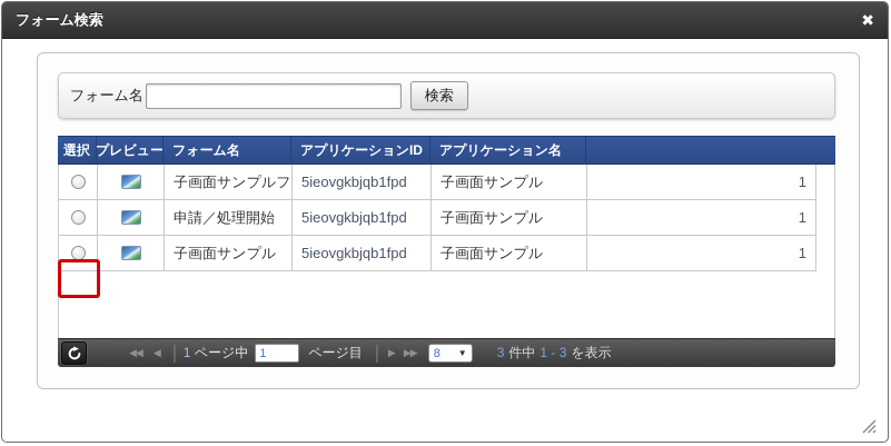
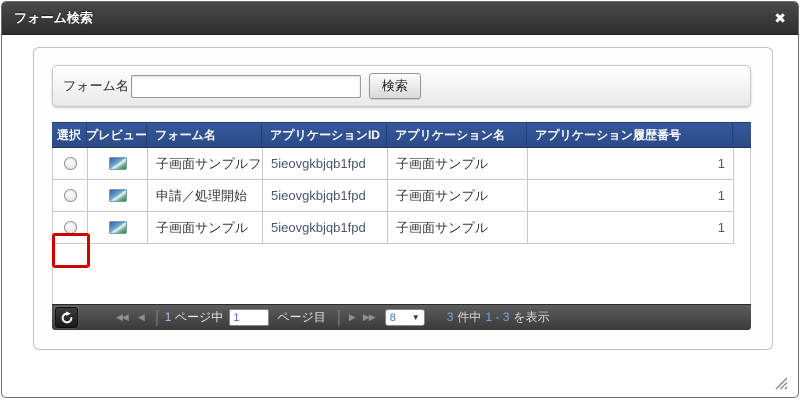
  フォーム検索
  ✖
  フォーム名
  検索
  選択
  プレビュー
  フォーム名
  アプリケーションID
  アプリケーション名
+ アプリケーション履歴番号
  子画面サンプルフ
  5ieovgkbjqb1fpd
  子画面サンプル
  1
  申請／処理開始
  5ieovgkbjqb1fpd
  子画面サンプル
  1
  子画面サンプル
  5ieovgkbjqb1fpd
  子画面サンプル
  1
  ◀◀
  ◀
  1 ページ中
  1
  ページ目
  ▶
  ▶▶
  8
  ▼
  3 件中 1 - 3 を表示
